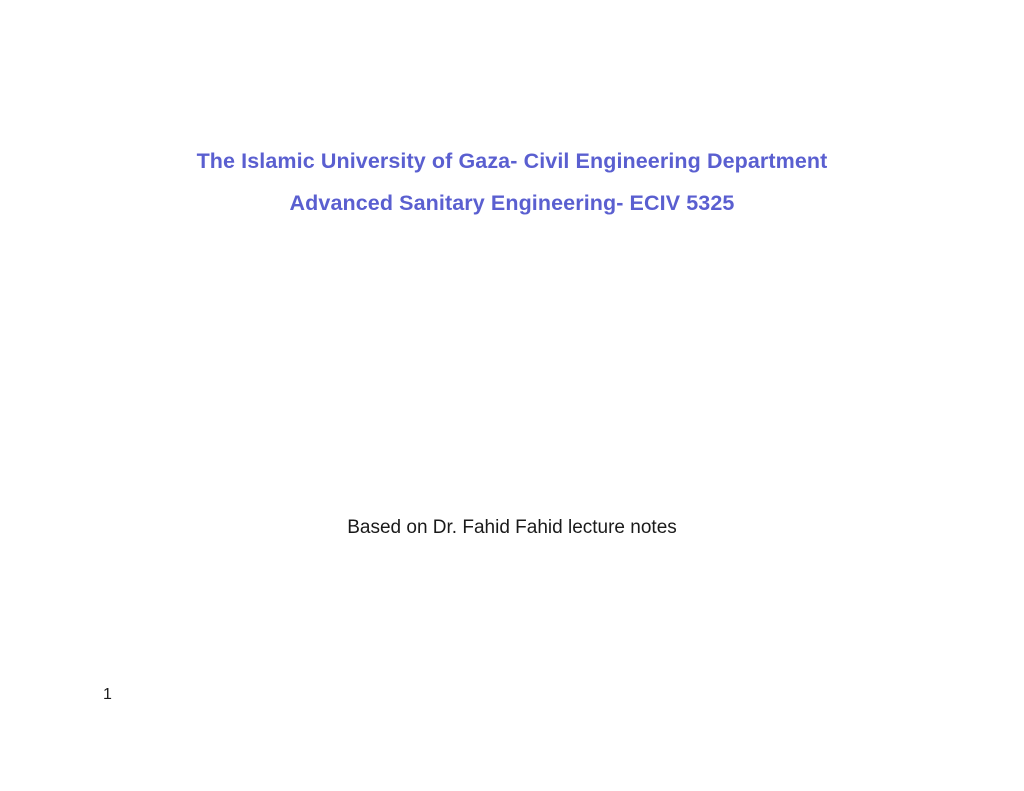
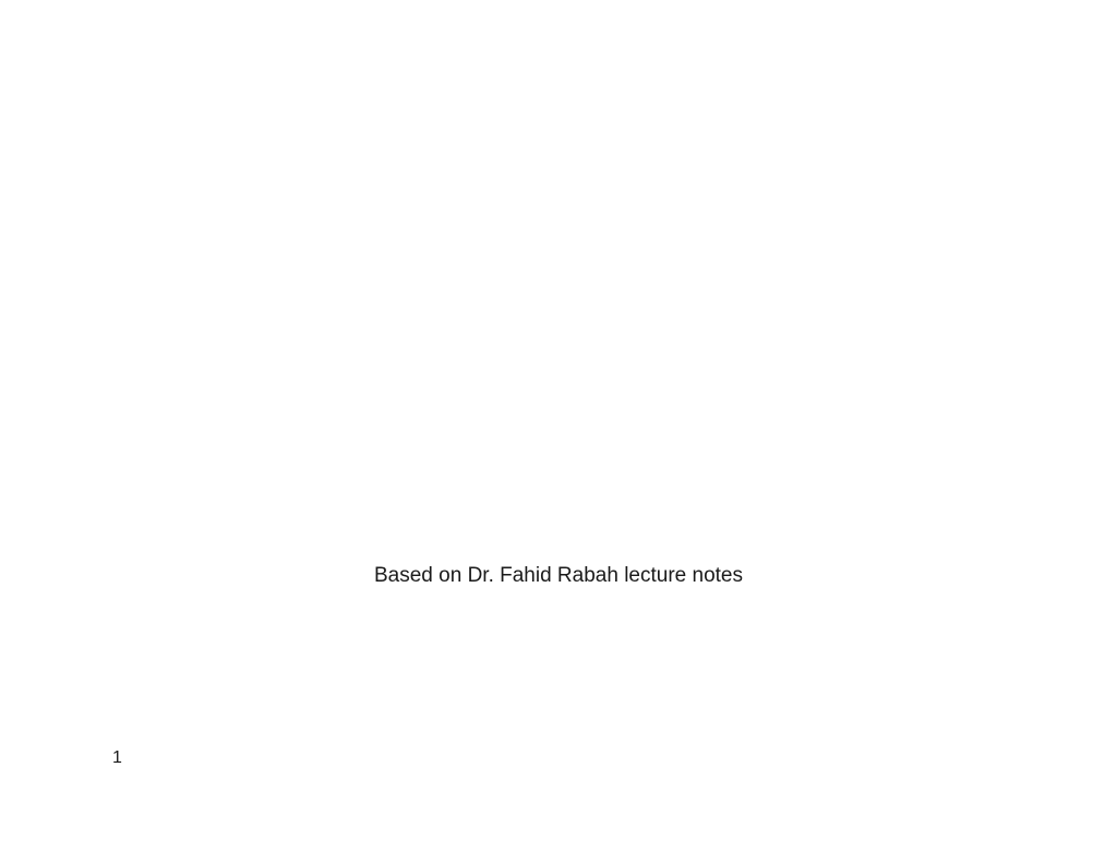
- The Islamic University of Gaza- Civil Engineering Department
- Advanced Sanitary Engineering- ECIV 5325
- Based on Dr. Fahid Fahid lecture notes
+ Based on Dr. Fahid Rabah lecture notes
  1
